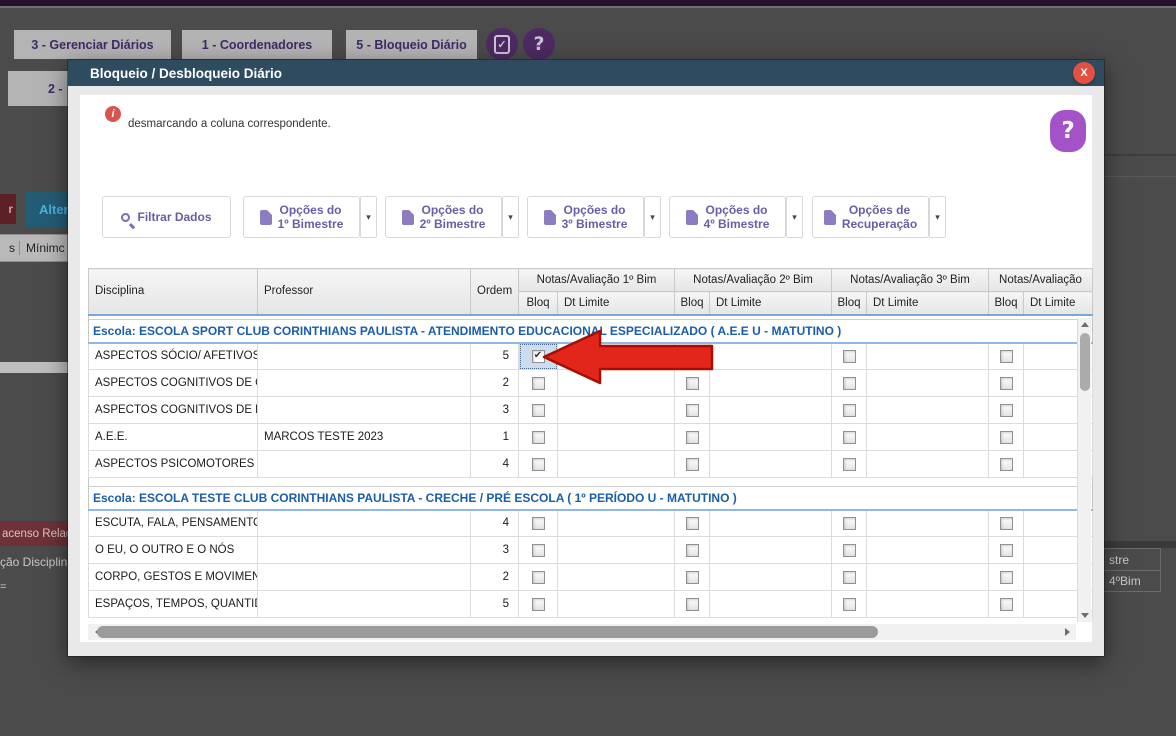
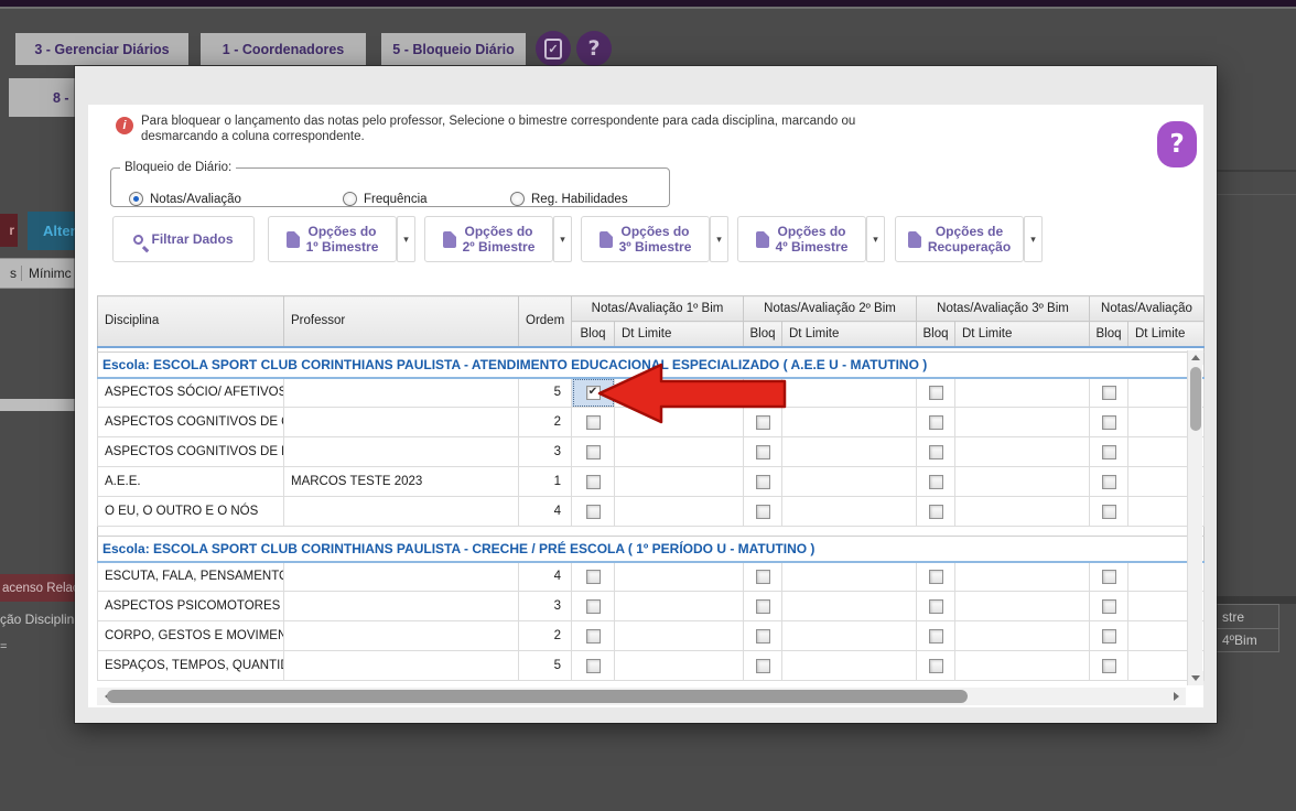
  3 - Gerenciar Diários
  1 - Coordenadores
  5 - Bloqueio Diário
  ✓
  ?
- 2 -
+ 8 -
  r
  Alter
  s
  Mínimc
  acenso Rela
  ção Disciplin
  =
  stre
  4ºBim
- Bloqueio / Desbloqueio Diário
- X
  i
+ Para bloquear o lançamento das notas pelo professor, Selecione o bimestre correspondente para cada disciplina, marcando ou
  desmarcando a coluna correspondente.
  ?
+ Bloqueio de Diário:
+ Notas/Avaliação
+ Frequência
+ Reg. Habilidades
  Filtrar Dados
  Opções do
  1º Bimestre
  Opções do
  2º Bimestre
  Opções do
  3º Bimestre
  Opções do
  4º Bimestre
  Opções de
  Recuperação
  Disciplina	Professor	Ordem	Notas/Avaliação 1º Bim	Notas/Avaliação 2º Bim	Notas/Avaliação 3º Bim	Notas/Avaliação
  Bloq	Dt Limite	Bloq	Dt Limite	Bloq	Dt Limite	Bloq	Dt Limite
  Escola: ESCOLA SPORT CLUB CORINTHIANS PAULISTA - ATENDIMENTO EDUCACIONAL ESPECIALIZADO ( A.E.E U - MATUTINO )
  ASPECTOS SÓCIO/ AFETIVOS		5
  ASPECTOS COGNITIVOS DE		2
  ASPECTOS COGNITIVOS DE		3
  A.E.E.	MARCOS TESTE 2023	1
- ASPECTOS PSICOMOTORES		4
+ O EU, O OUTRO E O NÓS		4
- Escola: ESCOLA TESTE CLUB CORINTHIANS PAULISTA - CRECHE / PRÉ ESCOLA ( 1º PERÍODO U - MATUTINO )
+ Escola: ESCOLA SPORT CLUB CORINTHIANS PAULISTA - CRECHE / PRÉ ESCOLA ( 1º PERÍODO U - MATUTINO )
  ESCUTA, FALA, PENSAMENT		4
- O EU, O OUTRO E O NÓS		3
+ ASPECTOS PSICOMOTORES		3
  CORPO, GESTOS E MOVIMEN		2
  ESPAÇOS, TEMPOS, QUANTI		5
